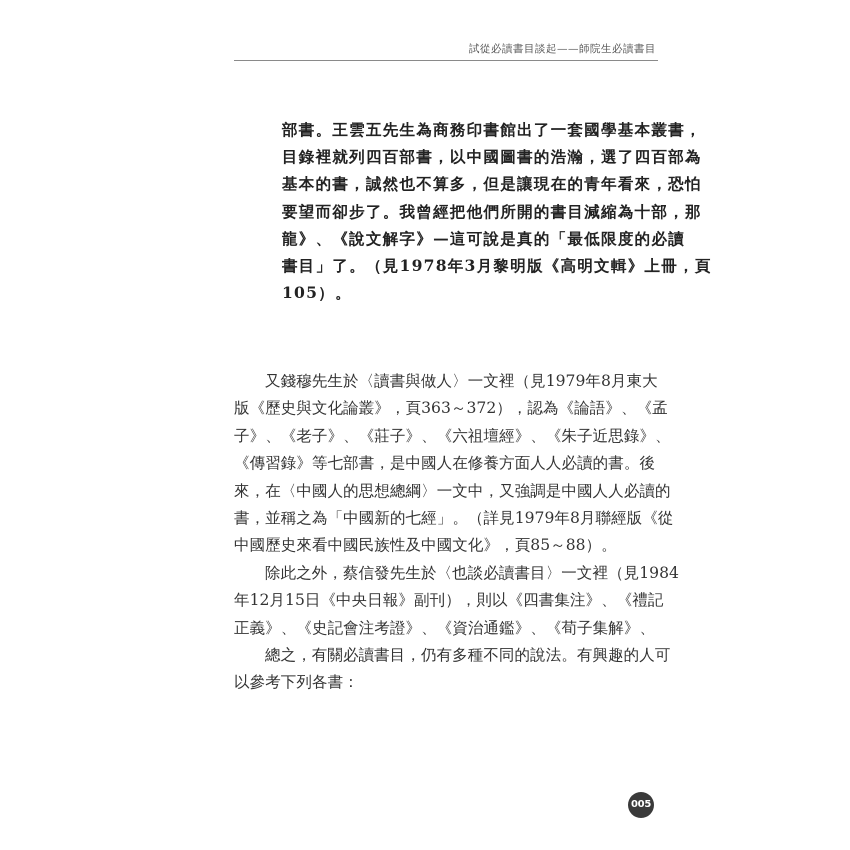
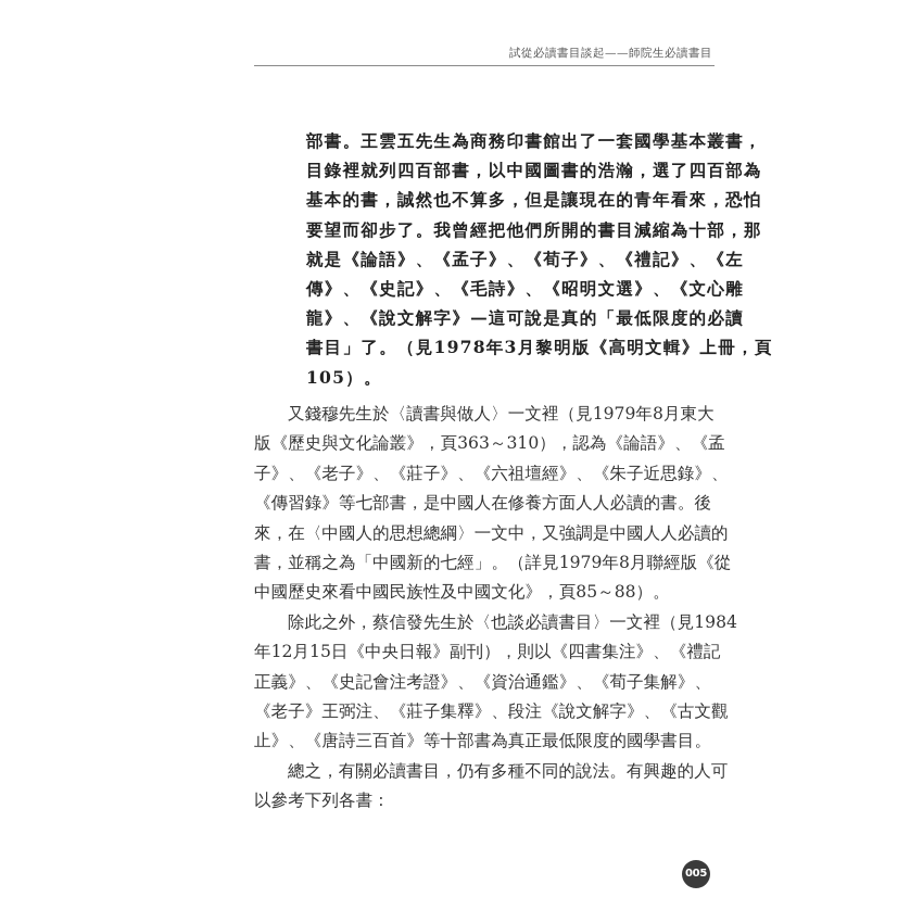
  試從必讀書目談起——師院生必讀書目
  部書。王雲五先生為商務印書館出了一套國學基本叢書，
  目錄裡就列四百部書，以中國圖書的浩瀚，選了四百部為
  基本的書，誠然也不算多，但是讓現在的青年看來，恐怕
  要望而卻步了。我曾經把他們所開的書目減縮為十部，那
+ 就是《論語》、《孟子》、《荀子》、《禮記》、《左
+ 傳》、《史記》、《毛詩》、《昭明文選》、《文心雕
  龍》、《說文解字》—這可說是真的「最低限度的必讀
  書目」了。（見1978年3月黎明版《高明文輯》上冊，頁
  105）。
  又錢穆先生於〈讀書與做人〉一文裡（見1979年8月東大
- 版《歷史與文化論叢》，頁363～372），認為《論語》、《孟
+ 版《歷史與文化論叢》，頁363～310），認為《論語》、《孟
  子》、《老子》、《莊子》、《六祖壇經》、《朱子近思錄》、
  《傳習錄》等七部書，是中國人在修養方面人人必讀的書。後
  來，在〈中國人的思想總綱〉一文中，又強調是中國人人必讀的
  書，並稱之為「中國新的七經」。（詳見1979年8月聯經版《從
  中國歷史來看中國民族性及中國文化》，頁85～88）。
  除此之外，蔡信發先生於〈也談必讀書目〉一文裡（見1984
  年12月15日《中央日報》副刊），則以《四書集注》、《禮記
  正義》、《史記會注考證》、《資治通鑑》、《荀子集解》、
+ 《老子》王弼注、《莊子集釋》、段注《說文解字》、《古文觀
+ 止》、《唐詩三百首》等十部書為真正最低限度的國學書目。
  總之，有關必讀書目，仍有多種不同的說法。有興趣的人可
  以參考下列各書：
  005
